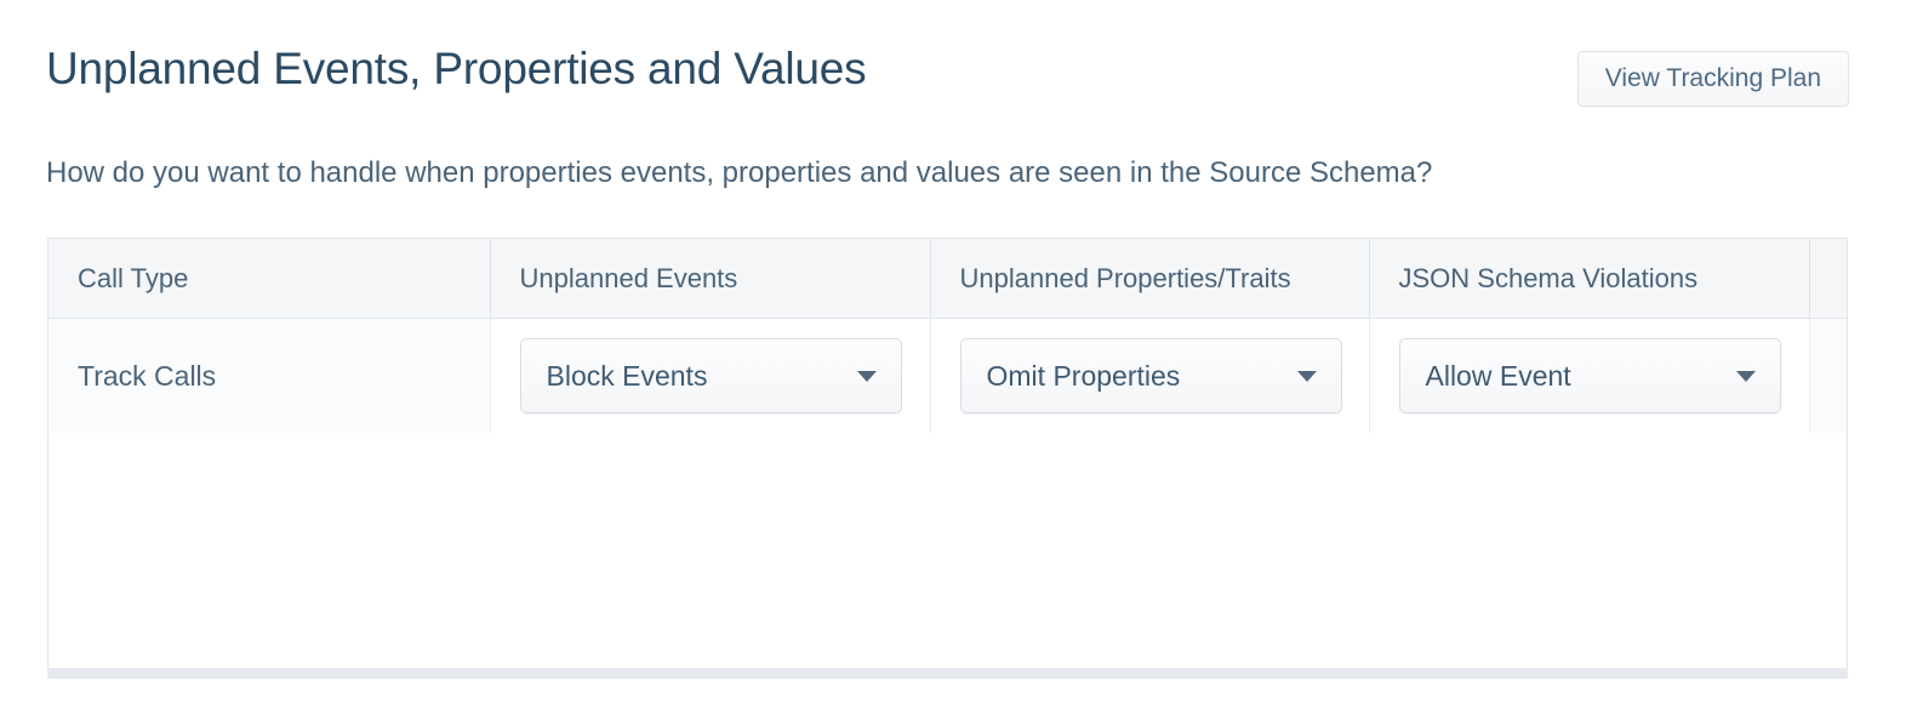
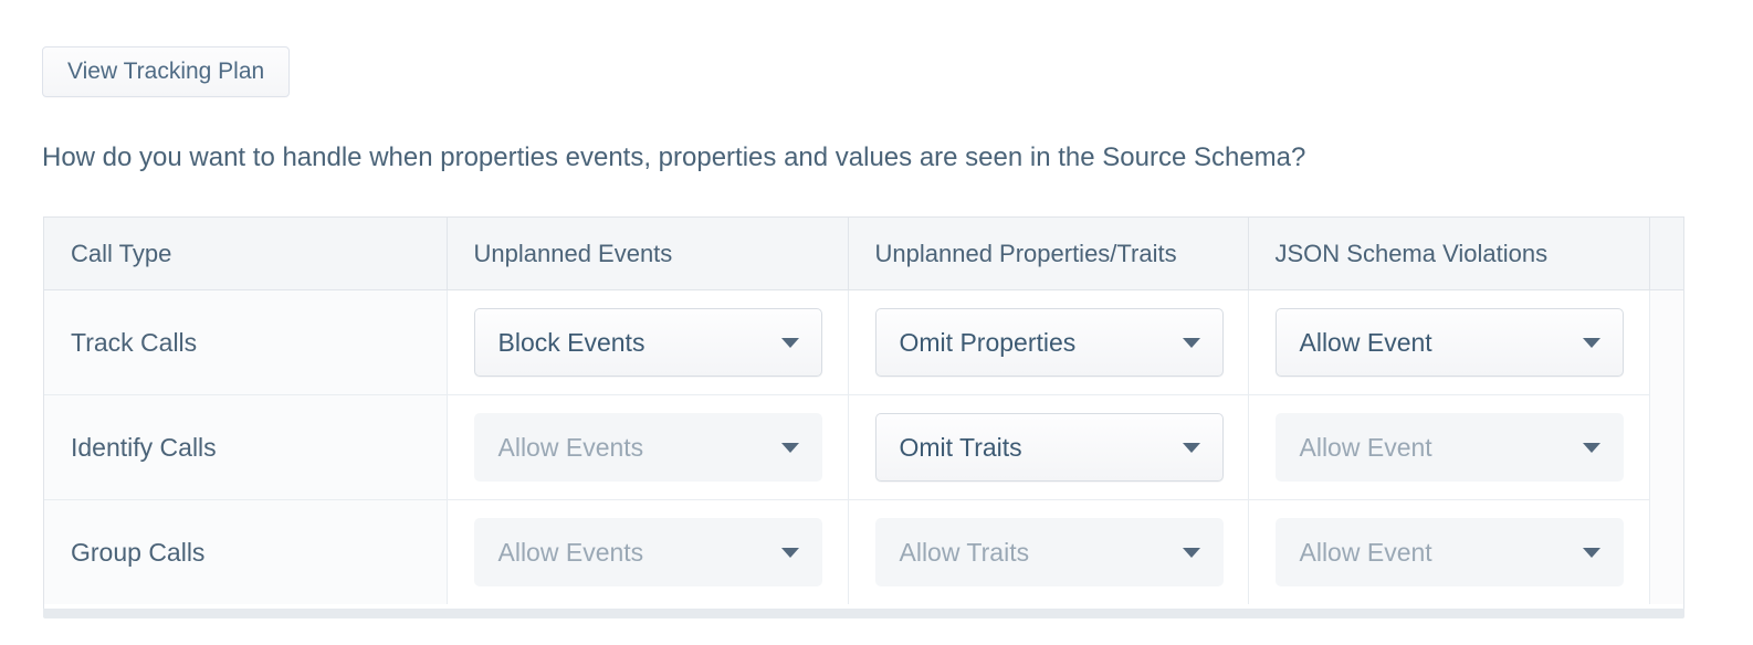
- Unplanned Events, Properties and Values
  View Tracking Plan
  How do you want to handle when properties events, properties and values are seen in the Source Schema?
  Call Type	Unplanned Events	Unplanned Properties/Traits	JSON Schema Violations
  Track Calls	Block Events	Omit Properties	Allow Event
+ Identify Calls	Allow Events	Omit Traits	Allow Event
+ Group Calls	Allow Events	Allow Traits	Allow Event
